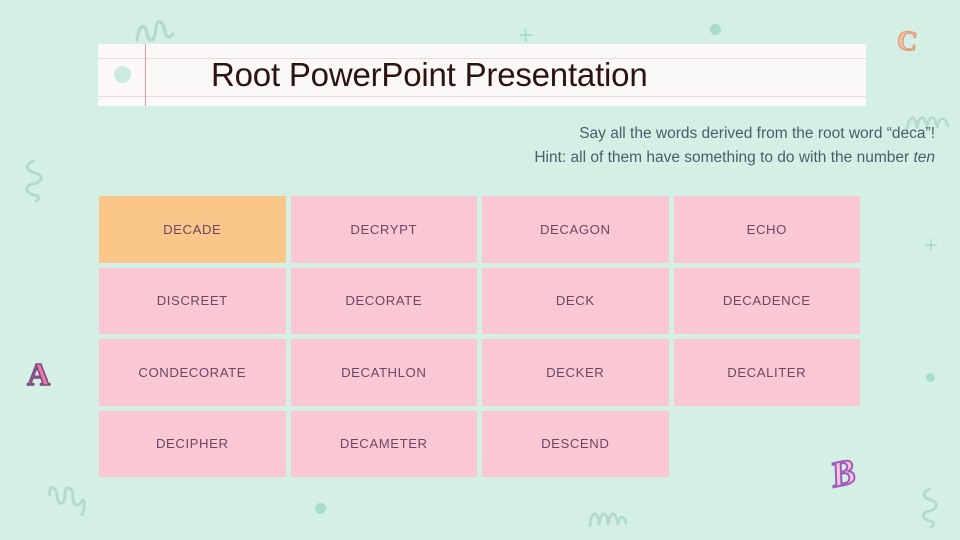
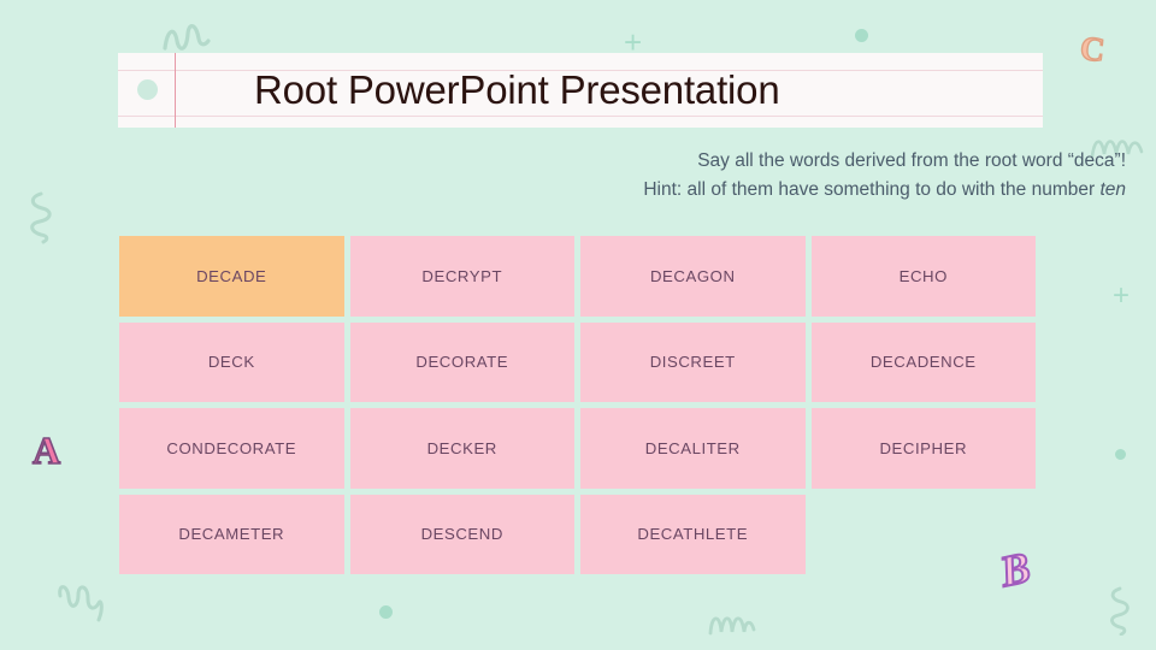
  +
  +
  A
  Root PowerPoint Presentation
  Say all the words derived from the root word “deca”!
  Hint: all of them have something to do with the number ten
  DECADE
  DECRYPT
  DECAGON
  ECHO
- DISCREET
+ DECK
  DECORATE
- DECK
+ DISCREET
  DECADENCE
  CONDECORATE
- DECATHLON
  DECKER
  DECALITER
  DECIPHER
  DECAMETER
  DESCEND
+ DECATHLETE
